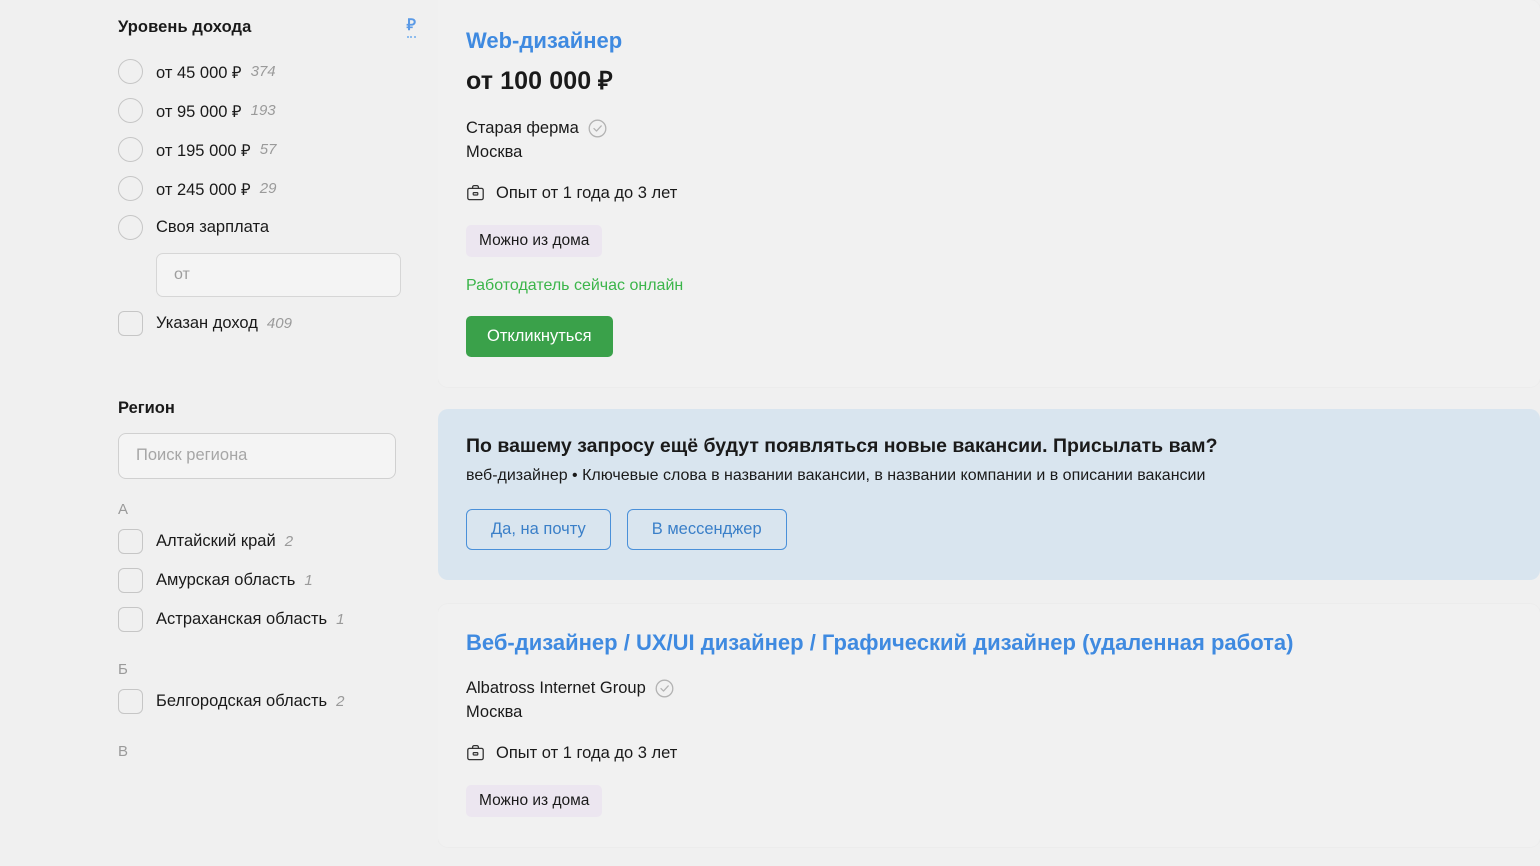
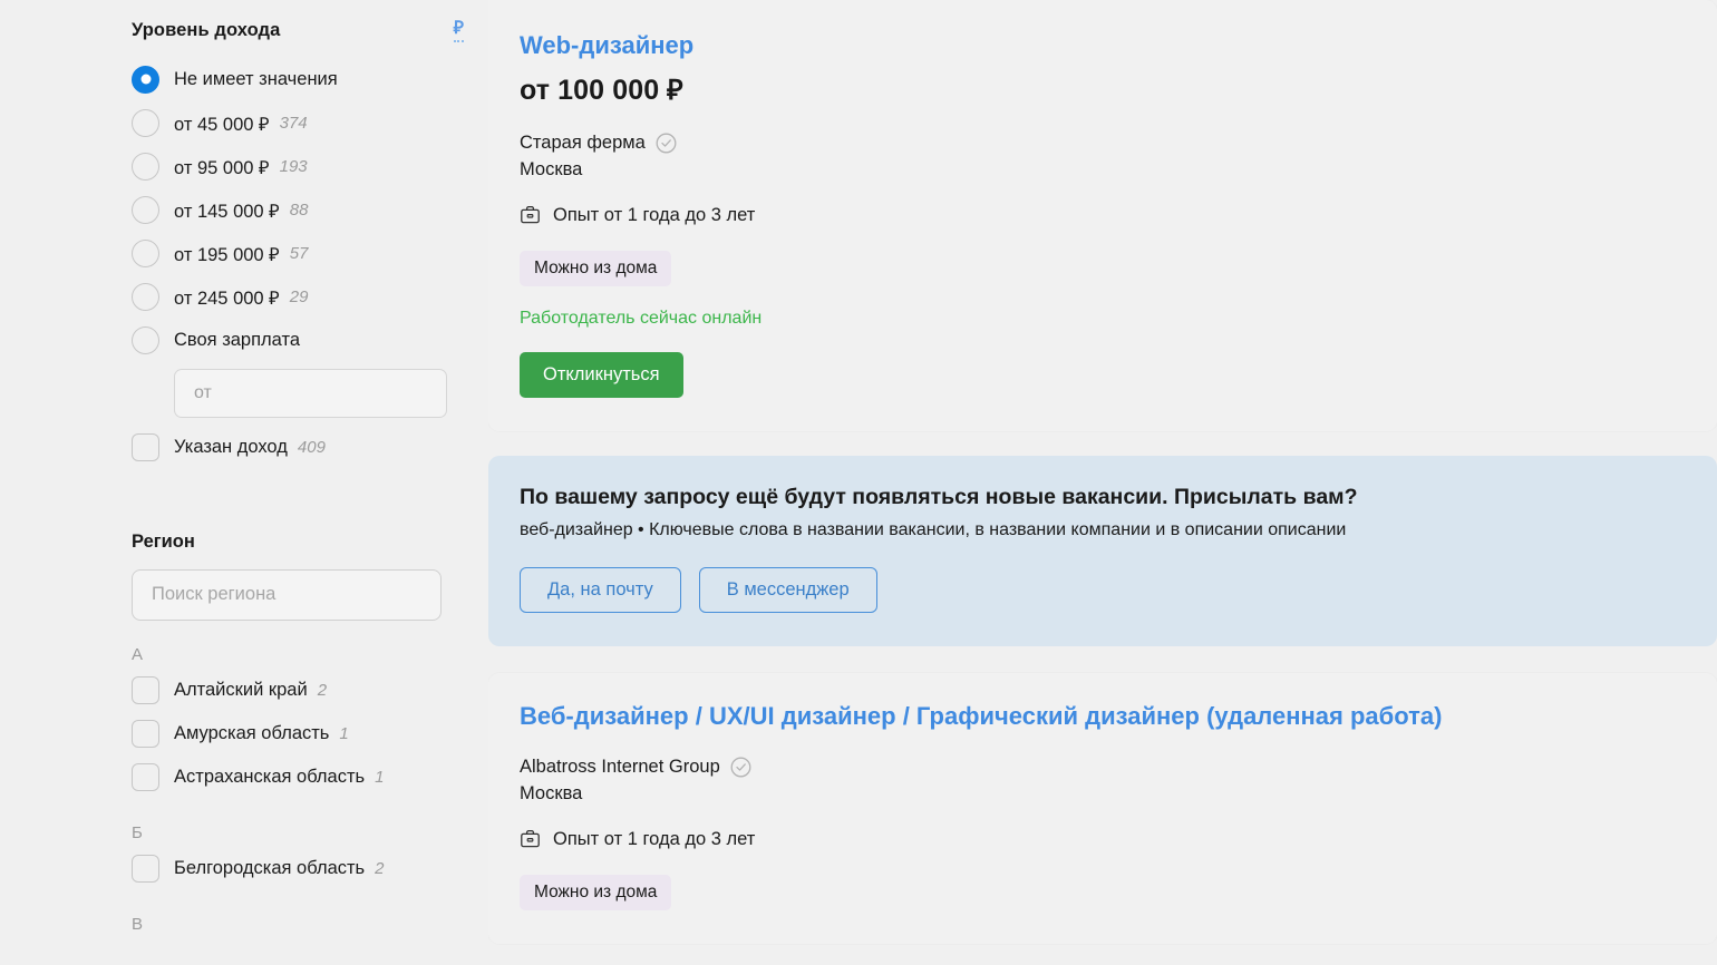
  Уровень дохода
  ₽
+ Не имеет значения
  от 45 000 ₽
  374
  от 95 000 ₽
  193
+ от 145 000 ₽
+ 88
  от 195 000 ₽
  57
  от 245 000 ₽
  29
  Своя зарплата
  от
  Указан доход
  409
  Регион
  Поиск региона
  А
  Алтайский край
  2
  Амурская область
  1
  Астраханская область
  1
  Б
  Белгородская область
  2
  В
  Web-дизайнер
  от 100 000 ₽
  Старая ферма
  Москва
  Опыт от 1 года до 3 лет
  Можно из дома
  Работодатель сейчас онлайн
  Откликнуться
  По вашему запросу ещё будут появляться новые вакансии. Присылать вам?
- веб-дизайнер • Ключевые слова в названии вакансии, в названии компании и в описании вакансии
+ веб-дизайнер • Ключевые слова в названии вакансии, в названии компании и в описании описании
  Да, на почту
  В мессенджер
  Веб-дизайнер / UX/UI дизайнер / Графический дизайнер (удаленная работа)
  Albatross Internet Group
  Москва
  Опыт от 1 года до 3 лет
  Можно из дома
